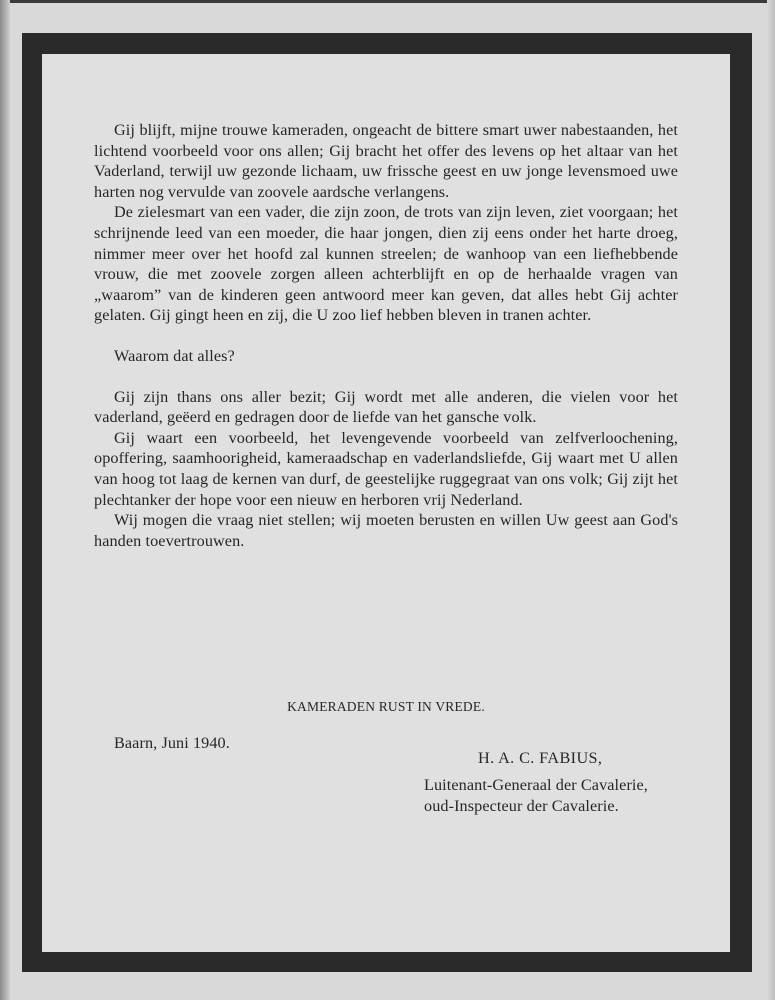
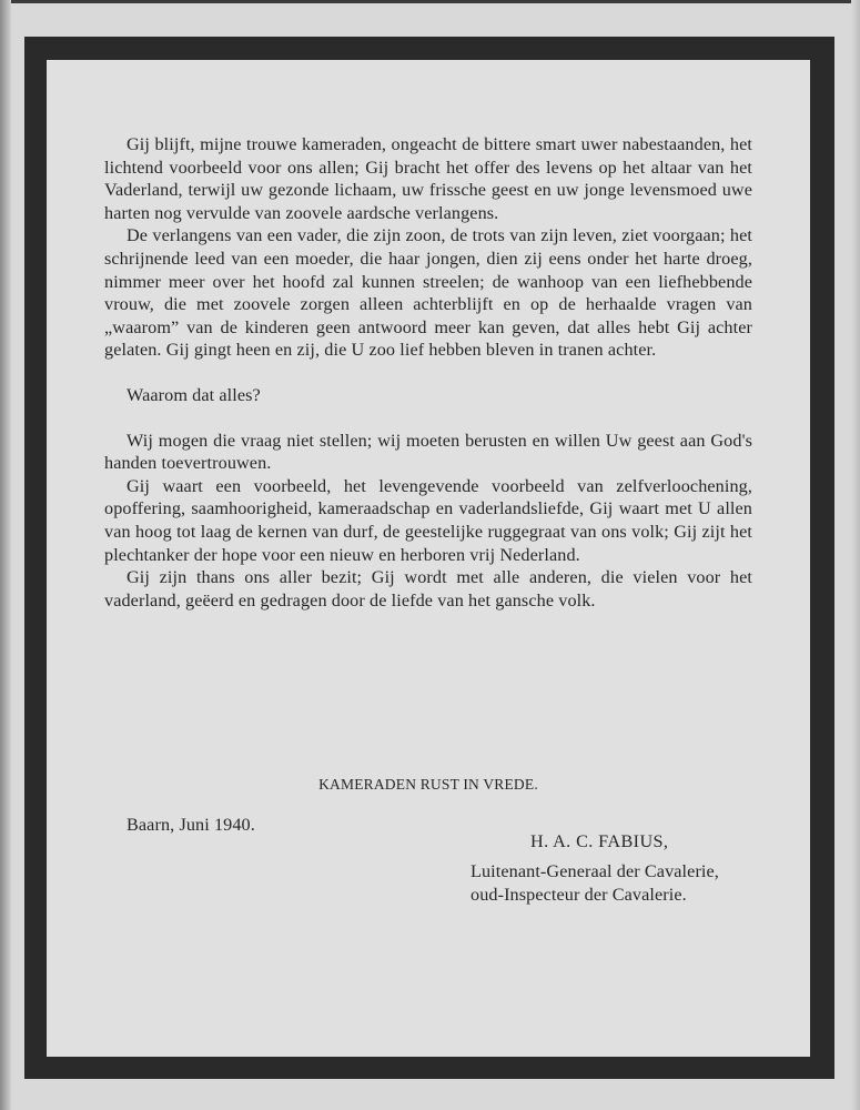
  Gij blijft, mijne trouwe kameraden, ongeacht de bittere smart uwer nabestaanden, het lichtend voorbeeld voor ons allen; Gij bracht het offer des levens op het altaar van het Vaderland, terwijl uw gezonde lichaam, uw frissche geest en uw jonge levensmoed uwe harten nog vervulde van zoovele aardsche verlangens.
- De zielesmart van een vader, die zijn zoon, de trots van zijn leven, ziet voorgaan; het schrijnende leed van een moeder, die haar jongen, dien zij eens onder het harte droeg, nimmer meer over het hoofd zal kunnen streelen; de wanhoop van een liefhebbende vrouw, die met zoovele zorgen alleen achterblijft en op de herhaalde vragen van „waarom” van de kinderen geen antwoord meer kan geven, dat alles hebt Gij achter gelaten. Gij gingt heen en zij, die U zoo lief hebben bleven in tranen achter.
+ De verlangens van een vader, die zijn zoon, de trots van zijn leven, ziet voorgaan; het schrijnende leed van een moeder, die haar jongen, dien zij eens onder het harte droeg, nimmer meer over het hoofd zal kunnen streelen; de wanhoop van een liefhebbende vrouw, die met zoovele zorgen alleen achterblijft en op de herhaalde vragen van „waarom” van de kinderen geen antwoord meer kan geven, dat alles hebt Gij achter gelaten. Gij gingt heen en zij, die U zoo lief hebben bleven in tranen achter.
  Waarom dat alles?
- Gij zijn thans ons aller bezit; Gij wordt met alle anderen, die vielen voor het vaderland, geëerd en gedragen door de liefde van het gansche volk.
+ Wij mogen die vraag niet stellen; wij moeten berusten en willen Uw geest aan God's handen toevertrouwen.
  Gij waart een voorbeeld, het levengevende voorbeeld van zelfverloochening, opoffering, saamhoorigheid, kameraadschap en vaderlandsliefde, Gij waart met U allen van hoog tot laag de kernen van durf, de geestelijke ruggegraat van ons volk; Gij zijt het plechtanker der hope voor een nieuw en herboren vrij Nederland.
- Wij mogen die vraag niet stellen; wij moeten berusten en willen Uw geest aan God's handen toevertrouwen.
+ Gij zijn thans ons aller bezit; Gij wordt met alle anderen, die vielen voor het vaderland, geëerd en gedragen door de liefde van het gansche volk.
  KAMERADEN RUST IN VREDE.
  Baarn, Juni 1940.
  H. A. C. FABIUS,
  Luitenant-Generaal der Cavalerie,
  oud-Inspecteur der Cavalerie.
